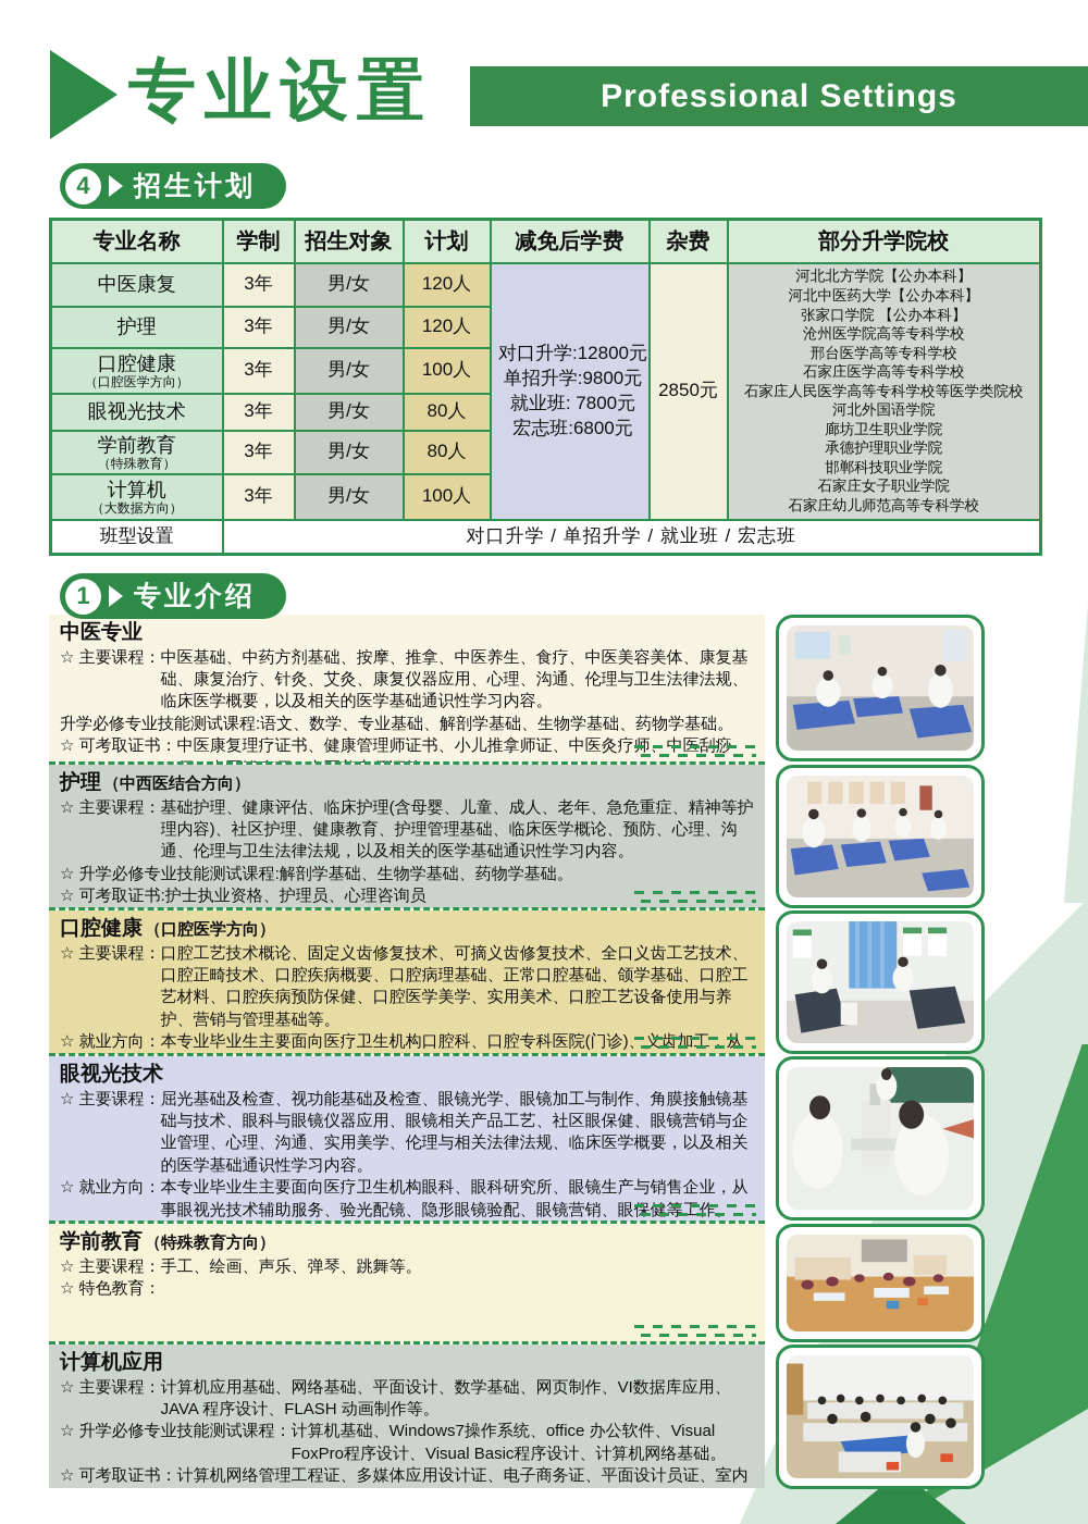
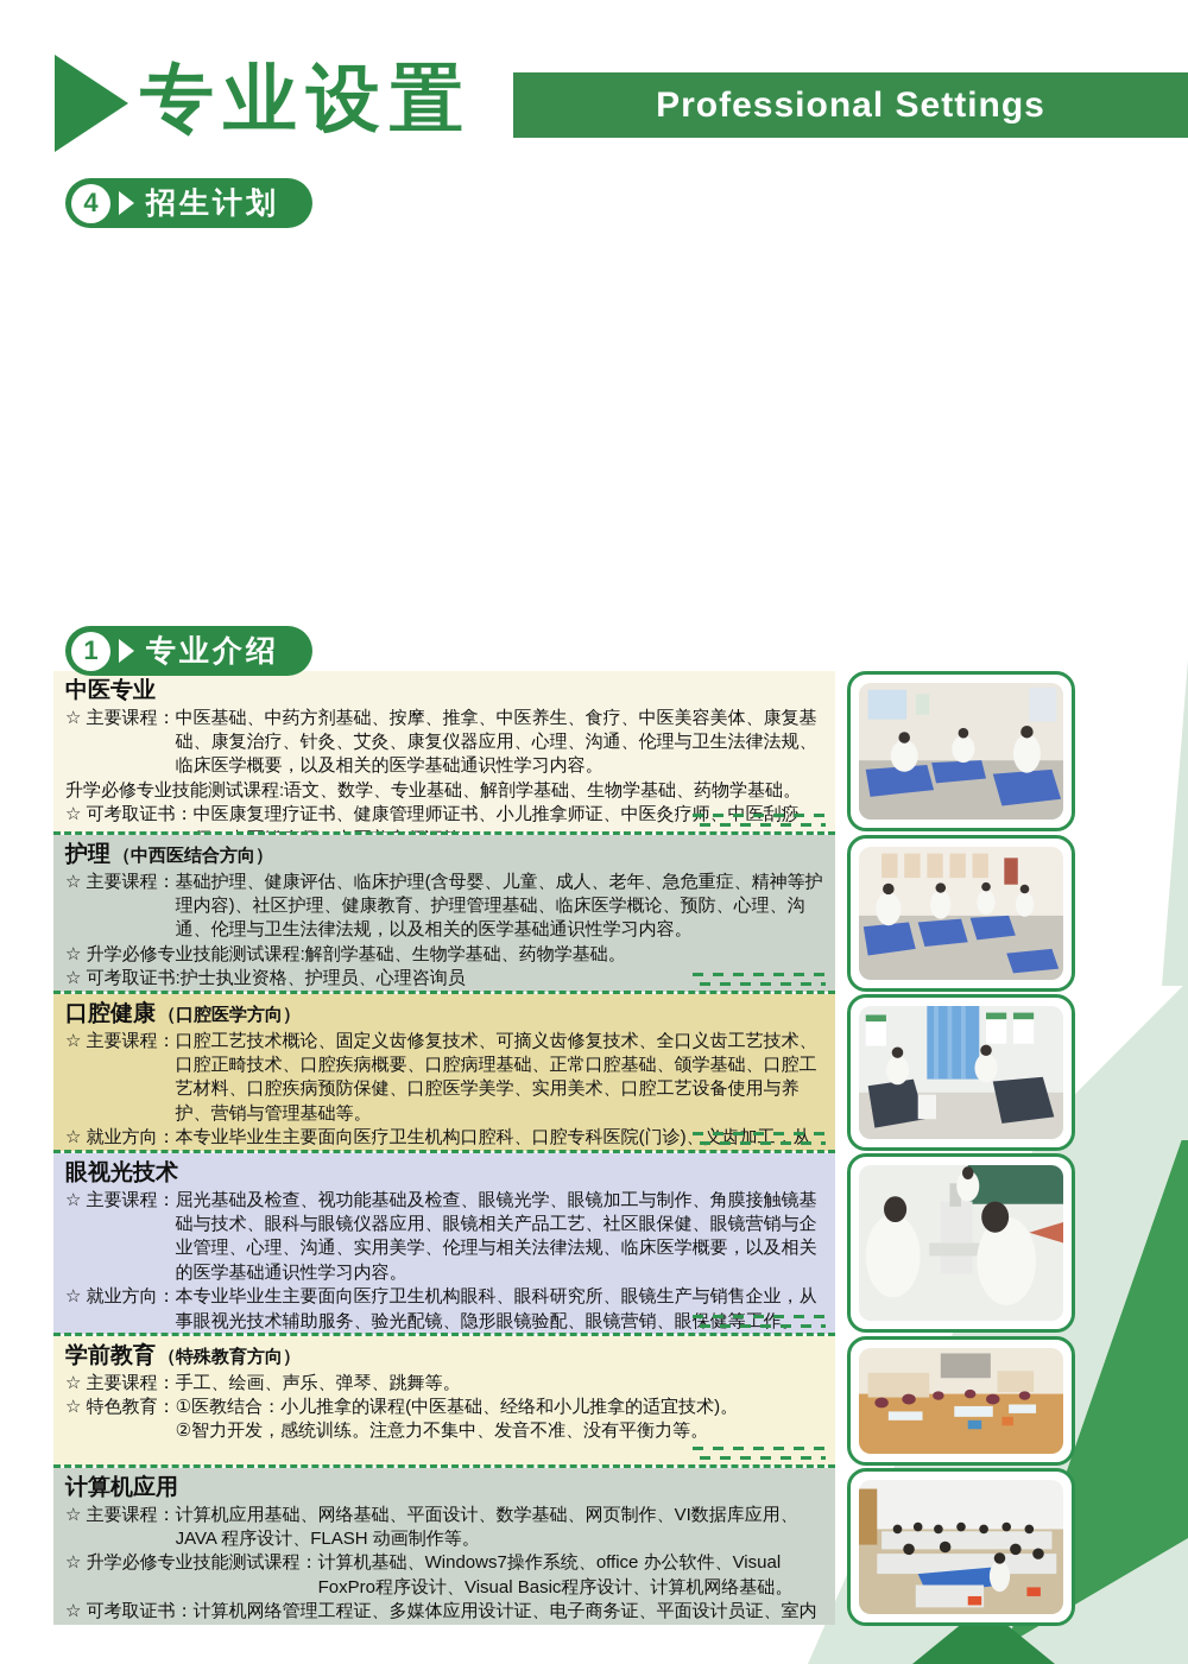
  专业设置
  Professional Settings
  4
  招生计划
- 专业名称	学制	招生对象	计划	减免后学费	杂费	部分升学院校
- 中医康复	3年	男/女	120人	对口升学:12800元 单招升学:9800元 就业班: 7800元 宏志班:6800元	2850元	河北北方学院【公办本科】 河北中医药大学【公办本科】 张家口学院 【公办本科】 沧州医学院高等专科学校 邢台医学高等专科学校 石家庄医学高等专科学校 石家庄人民医学高等专科学校等医学类院校 河北外国语学院 廊坊卫生职业学院 承德护理职业学院 邯郸科技职业学院 石家庄女子职业学院 石家庄幼儿师范高等专科学校
- 护理	3年	男/女	120人
- 口腔健康（口腔医学方向）	3年	男/女	100人
- 眼视光技术	3年	男/女	80人
- 学前教育（特殊教育）	3年	男/女	80人
- 计算机（大数据方向）	3年	男/女	100人
- 班型设置	对口升学 / 单招升学 / 就业班 / 宏志班
  1
  专业介绍
  中医专业
  ☆ 主要课程：
  中医基础、中药方剂基础、按摩、推拿、中医养生、食疗、中医美容美体、康复基础、康复治疗、针灸、艾灸、康复仪器应用、心理、沟通、伦理与卫生法律法规、临床医学概要，以及相关的医学基础通识性学习内容。
  升学必修专业技能测试课程:语文、数学、专业基础、解剖学基础、生物学基础、药物学基础。
  ☆ 可考取证书：
  护理（中西医结合方向）
  ☆ 主要课程：
  基础护理、健康评估、临床护理(含母婴、儿童、成人、老年、急危重症、精神等护理内容)、社区护理、健康教育、护理管理基础、临床医学概论、预防、心理、沟通、伦理与卫生法律法规，以及相关的医学基础通识性学习内容。
  ☆ 升学必修专业技能测试课程:
  解剖学基础、生物学基础、药物学基础。
  ☆ 可考取证书:
  护士执业资格、护理员、心理咨询员
  口腔健康（口腔医学方向）
  ☆ 主要课程：
  口腔工艺技术概论、固定义齿修复技术、可摘义齿修复技术、全口义齿工艺技术、口腔正畸技术、口腔疾病概要、口腔病理基础、正常口腔基础、颌学基础、口腔工艺材料、口腔疾病预防保健、口腔医学美学、实用美术、口腔工艺设备使用与养护、营销与管理基础等。
  ☆ 就业方向：
  眼视光技术
  ☆ 主要课程：
  屈光基础及检查、视功能基础及检查、眼镜光学、眼镜加工与制作、角膜接触镜基础与技术、眼科与眼镜仪器应用、眼镜相关产品工艺、社区眼保健、眼镜营销与企业管理、心理、沟通、实用美学、伦理与相关法律法规、临床医学概要，以及相关的医学基础通识性学习内容。
  ☆ 就业方向：
  本专业毕业生主要面向医疗卫生机构眼科、眼科研究所、眼镜生产与销售企业，从事眼视光技术辅助服务、验光配镜、隐形眼镜验配、眼镜营销、眼
  学前教育（特殊教育方向）
  ☆ 主要课程：
  手工、绘画、声乐、弹琴、跳舞等。
  ☆ 特色教育：
+ ①医教结合：小儿推拿的课程(中医基础、经络和小儿推拿的适宜技术)。
+ ②智力开发，感统训练。注意力不集中、发音不准、没有平衡力等。
  计算机应用
  ☆ 主要课程：
  计算机应用基础、网络基础、平面设计、数学基础、网页制作、VI数据库应用、JAVA 程序设计、FLASH 动画制作等。
  ☆ 升学必修专业技能测试课程：
  计算机基础、Windows7操作系统、office 办公软件、Visual FoxPro程序设计、Visual Basic程序设计、计算机网络基础。
  ☆ 可考取证书：
  计算机网络管理工程证、多媒体应用设计证、电子商务证、平面设计员证、室内
